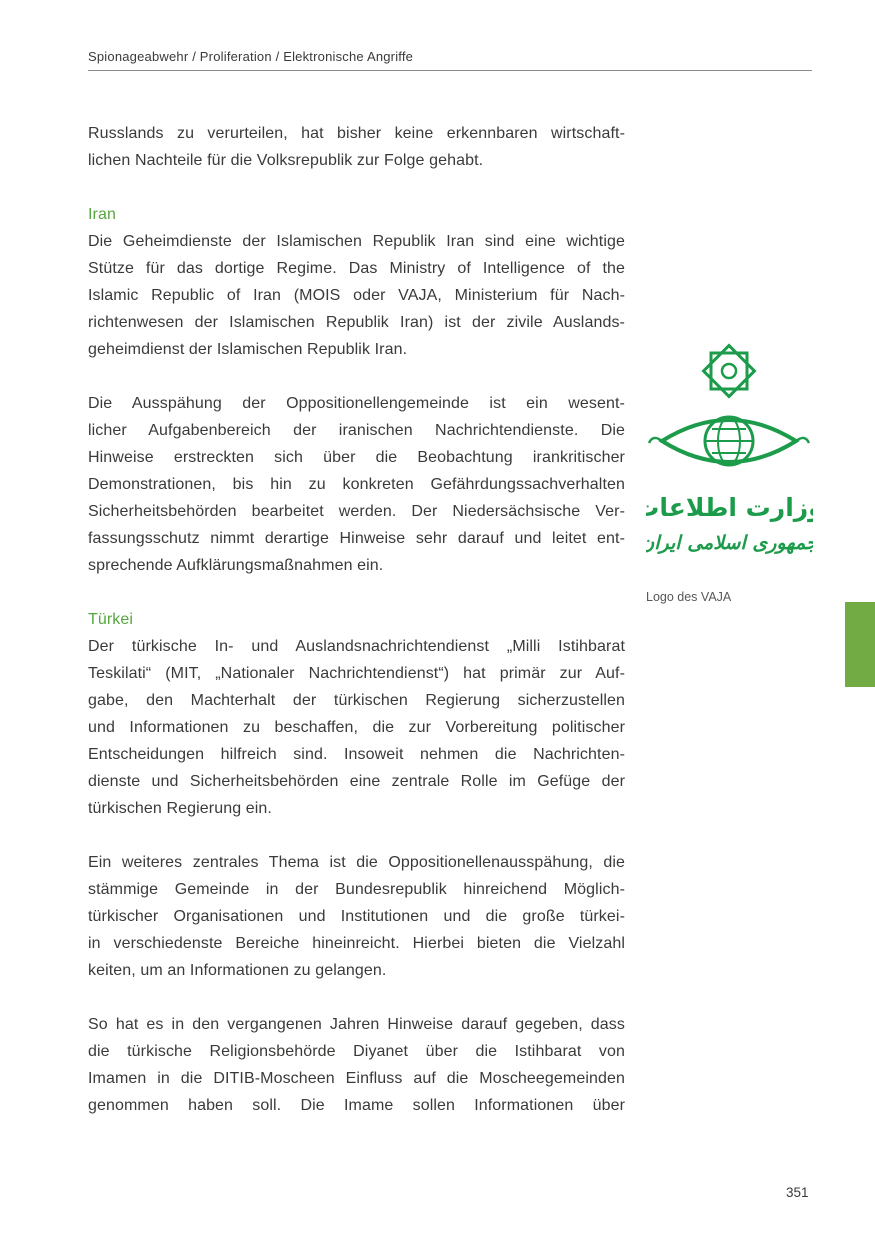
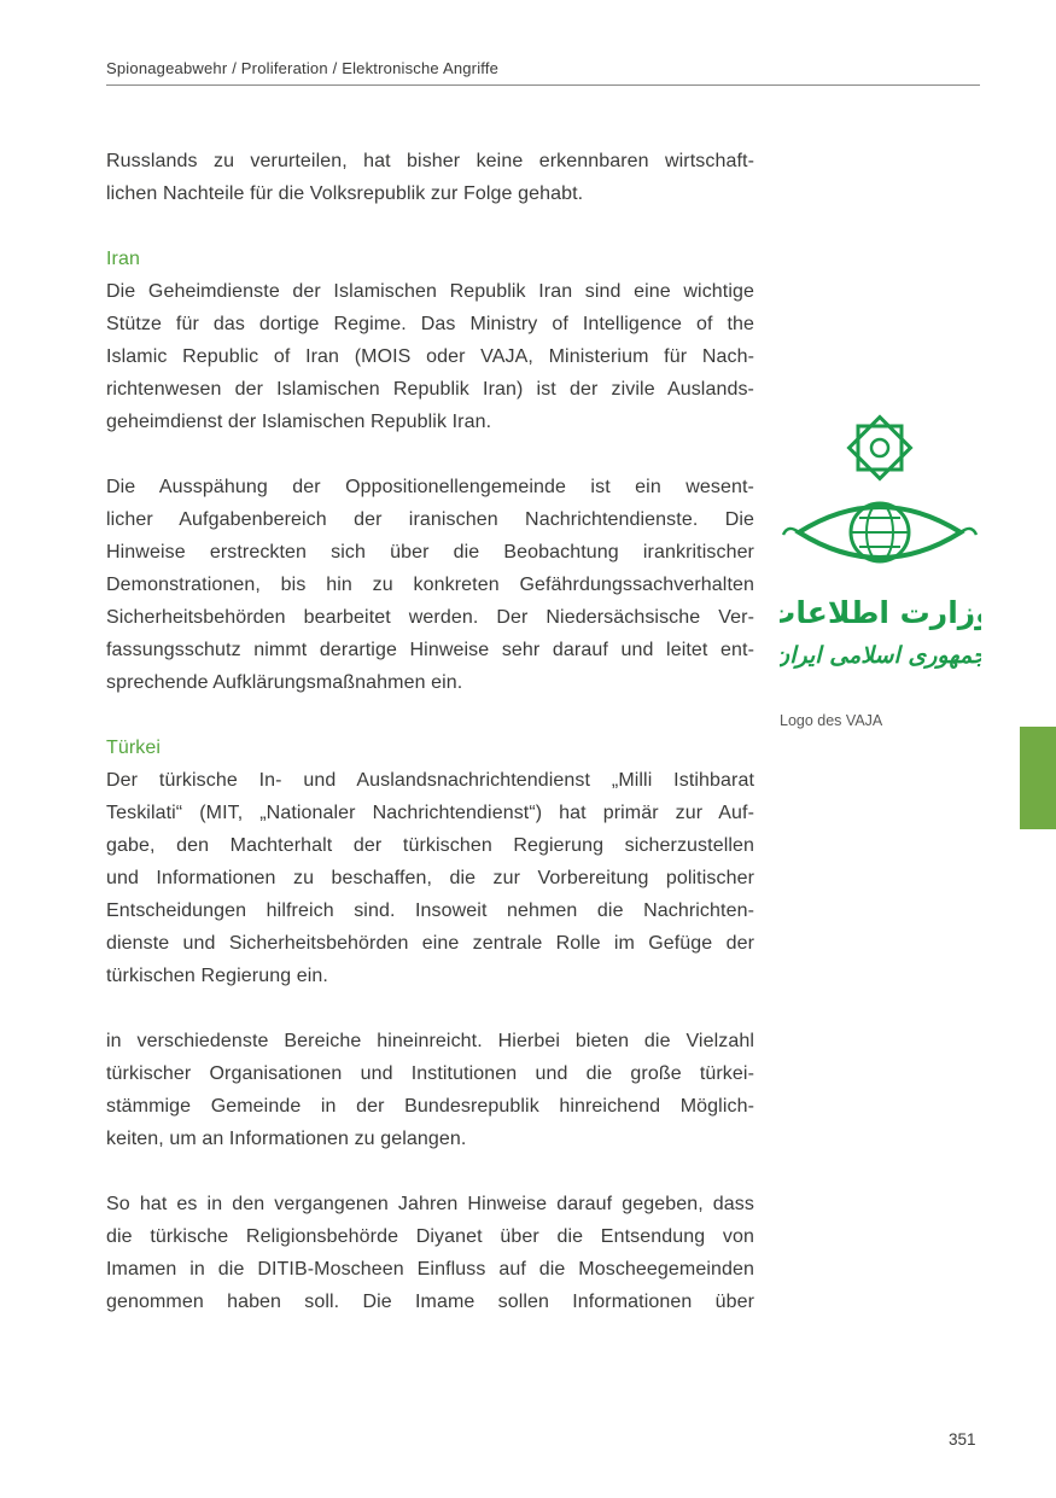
  Spionageabwehr / Proliferation / Elektronische Angriffe
  Russlands zu verurteilen, hat bisher keine erkennbaren wirtschaft-
  lichen Nachteile für die Volksrepublik zur Folge gehabt.
  Iran
  Die Geheimdienste der Islamischen Republik Iran sind eine wichtige
  Stütze für das dortige Regime. Das Ministry of Intelligence of the
  Islamic Republic of Iran (MOIS oder VAJA, Ministerium für Nach-
  richtenwesen der Islamischen Republik Iran) ist der zivile Auslands-
  geheimdienst der Islamischen Republik Iran.
  Die Ausspähung der Oppositionellengemeinde ist ein wesent-
  licher Aufgabenbereich der iranischen Nachrichtendienste. Die
  Hinweise erstreckten sich über die Beobachtung irankritischer
  Demonstrationen, bis hin zu konkreten Gefährdungssachverhalten
  Sicherheitsbehörden bearbeitet werden. Der Niedersächsische Ver-
  fassungsschutz nimmt derartige Hinweise sehr darauf und leitet ent-
  sprechende Aufklärungsmaßnahmen ein.
  Türkei
  Der türkische In- und Auslandsnachrichtendienst „Milli Istihbarat
  Teskilati“ (MIT, „Nationaler Nachrichtendienst“) hat primär zur Auf-
  gabe, den Machterhalt der türkischen Regierung sicherzustellen
  und Informationen zu beschaffen, die zur Vorbereitung politischer
  Entscheidungen hilfreich sind. Insoweit nehmen die Nachrichten-
  dienste und Sicherheitsbehörden eine zentrale Rolle im Gefüge der
  türkischen Regierung ein.
- Ein weiteres zentrales Thema ist die Oppositionellenausspähung, die
- stämmige Gemeinde in der Bundesrepublik hinreichend Möglich-
+ in verschiedenste Bereiche hineinreicht. Hierbei bieten die Vielzahl
  türkischer Organisationen und Institutionen und die große türkei-
- in verschiedenste Bereiche hineinreicht. Hierbei bieten die Vielzahl
+ stämmige Gemeinde in der Bundesrepublik hinreichend Möglich-
  keiten, um an Informationen zu gelangen.
  So hat es in den vergangenen Jahren Hinweise darauf gegeben, dass
- die türkische Religionsbehörde Diyanet über die Istihbarat von
+ die türkische Religionsbehörde Diyanet über die Entsendung von
  Imamen in die DITIB-Moscheen Einfluss auf die Moscheegemeinden
  genommen haben soll. Die Imame sollen Informationen über
  زارت اطلاعات
  جمهوری اسلامی ایران
  Logo des VAJA
  351
